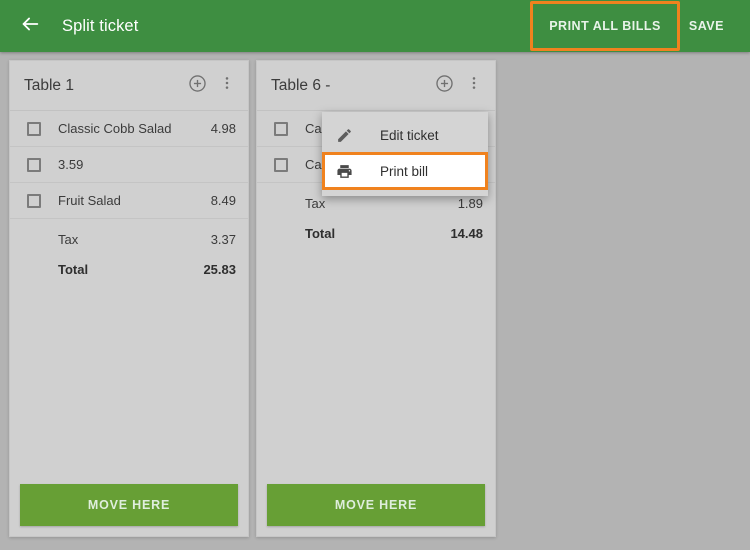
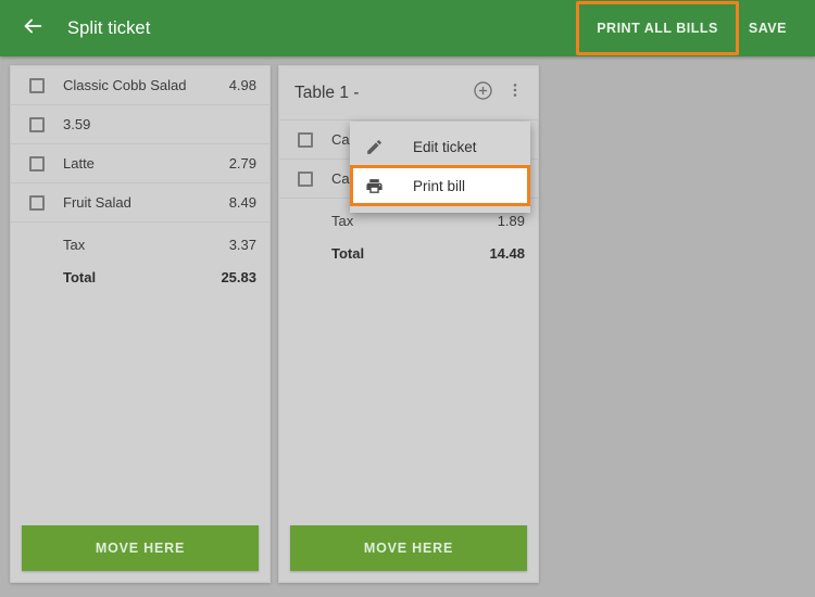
  Split ticket
  PRINT ALL BILLS
  SAVE
- Table 1
  Classic Cobb Salad
  4.98
  3.59
+ Latte
+ 2.79
  Fruit Salad
  8.49
  Tax
  3.37
  Total
  25.83
  MOVE HERE
- Table 6 -
+ Table 1 -
  Ca
  Tax
  1.89
  Total
  14.48
  MOVE HERE
  Edit ticket
  Print bill
